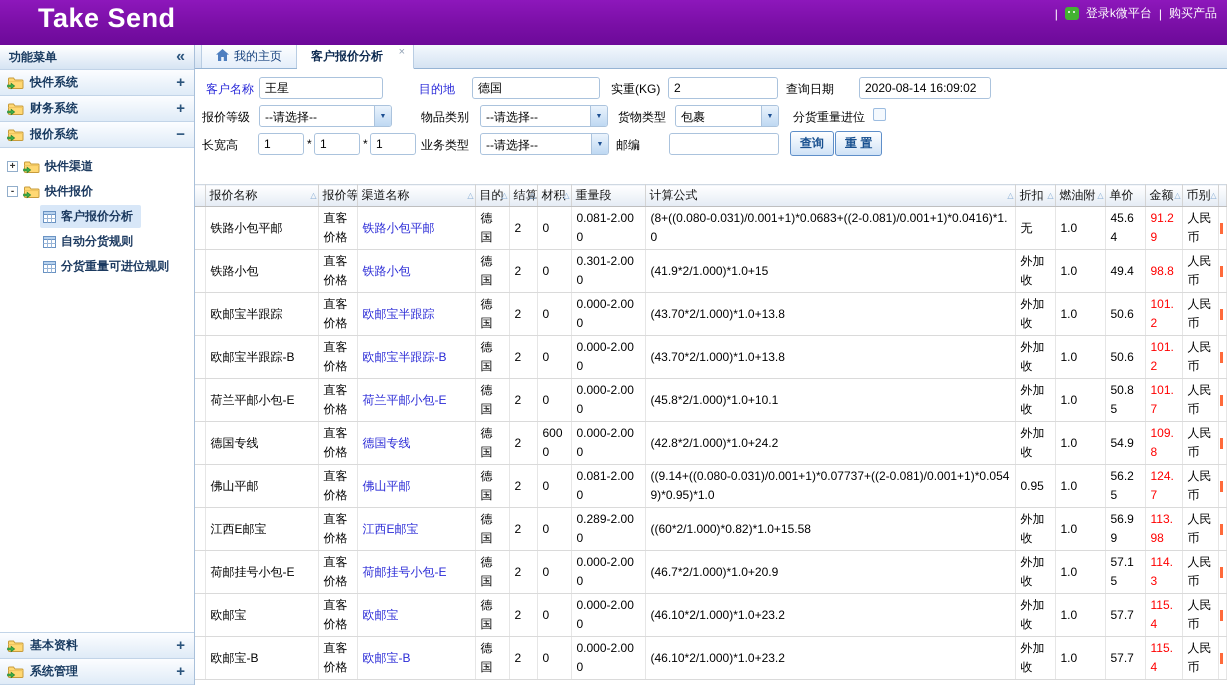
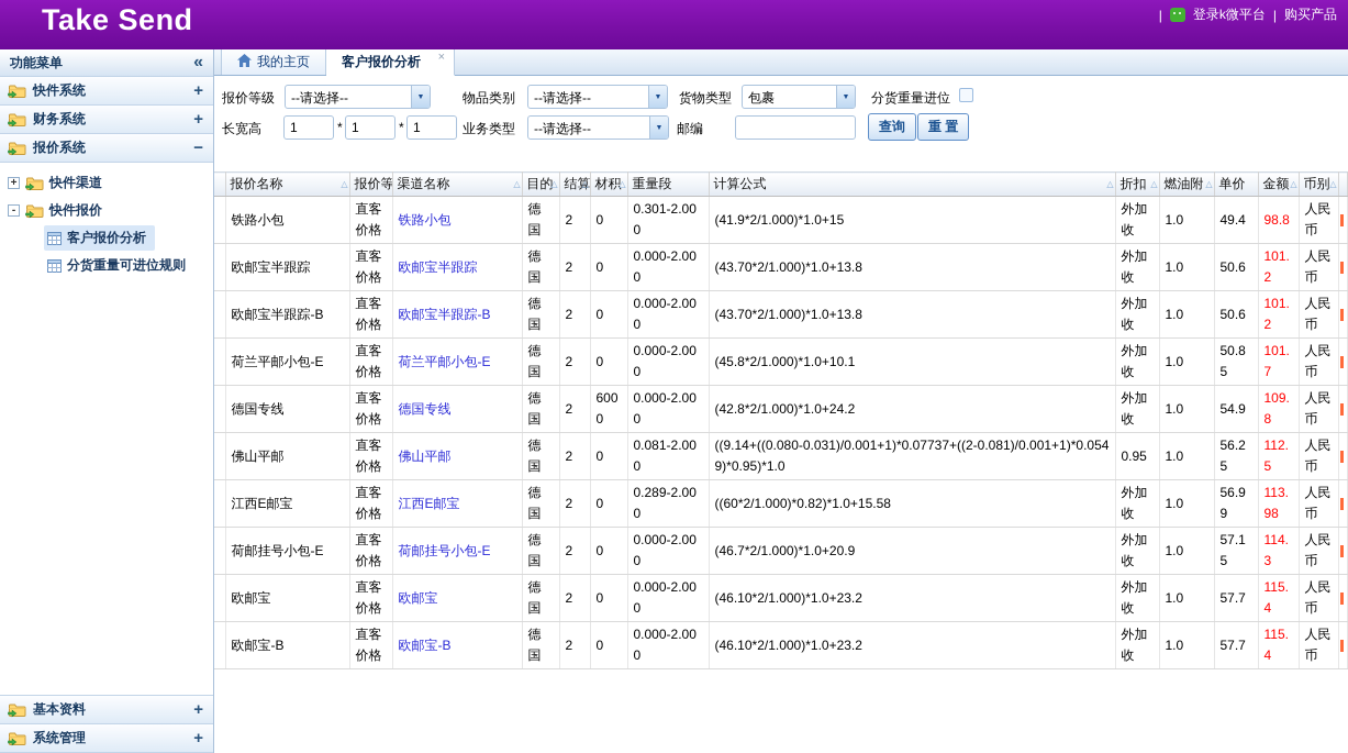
  Take Send
  |
  登录k微平台
  |
  购买产品
  功能菜单
  «
  快件系统
  +
  财务系统
  +
  报价系统
  −
  +
  快件渠道
  -
  快件报价
  客户报价分析
- 自动分货规则
  分货重量可进位规则
  基本资料
  +
  系统管理
  +
  我的主页
  客户报价分析
  ×
- 客户名称
- 王星
- 目的地
- 德国
- 实重(KG)
- 2
- 查询日期
- 2020-08-14 16:09:02
  报价等级
  --请选择--
  物品类别
  --请选择--
  货物类型
  包裹
  分货重量进位
  长宽高
  1
  *
  1
  *
  1
  业务类型
  --请选择--
  邮编
  查询
  重 置
  	报价名称 △	报价等	渠道名称 △	目的△	结算△	材积△	重量段	计算公式 △	折扣 △	燃油附 △	单价	金额△	币别△
- 	铁路小包平邮	直客价格	铁路小包平邮	德国	2	0	0.081-2.000	(8+((0.080-0.031)/0.001+1)*0.0683+((2-0.081)/0.001+1)*0.0416)*1.0	无	1.0	45.64	91.29	人民币
  	铁路小包	直客价格	铁路小包	德国	2	0	0.301-2.000	(41.9*2/1.000)*1.0+15	外加收	1.0	49.4	98.8	人民币
  	欧邮宝半跟踪	直客价格	欧邮宝半跟踪	德国	2	0	0.000-2.000	(43.70*2/1.000)*1.0+13.8	外加收	1.0	50.6	101.2	人民币
  	欧邮宝半跟踪-B	直客价格	欧邮宝半跟踪-B	德国	2	0	0.000-2.000	(43.70*2/1.000)*1.0+13.8	外加收	1.0	50.6	101.2	人民币
  	荷兰平邮小包-E	直客价格	荷兰平邮小包-E	德国	2	0	0.000-2.000	(45.8*2/1.000)*1.0+10.1	外加收	1.0	50.85	101.7	人民币
  	德国专线	直客价格	德国专线	德国	2	6000	0.000-2.000	(42.8*2/1.000)*1.0+24.2	外加收	1.0	54.9	109.8	人民币
- 	佛山平邮	直客价格	佛山平邮	德国	2	0	0.081-2.000	((9.14+((0.080-0.031)/0.001+1)*0.07737+((2-0.081)/0.001+1)*0.0549)*0.95)*1.0	0.95	1.0	56.25	124.7	人民币
+ 	佛山平邮	直客价格	佛山平邮	德国	2	0	0.081-2.000	((9.14+((0.080-0.031)/0.001+1)*0.07737+((2-0.081)/0.001+1)*0.0549)*0.95)*1.0	0.95	1.0	56.25	112.5	人民币
  	江西E邮宝	直客价格	江西E邮宝	德国	2	0	0.289-2.000	((60*2/1.000)*0.82)*1.0+15.58	外加收	1.0	56.99	113.98	人民币
  	荷邮挂号小包-E	直客价格	荷邮挂号小包-E	德国	2	0	0.000-2.000	(46.7*2/1.000)*1.0+20.9	外加收	1.0	57.15	114.3	人民币
  	欧邮宝	直客价格	欧邮宝	德国	2	0	0.000-2.000	(46.10*2/1.000)*1.0+23.2	外加收	1.0	57.7	115.4	人民币
  	欧邮宝-B	直客价格	欧邮宝-B	德国	2	0	0.000-2.000	(46.10*2/1.000)*1.0+23.2	外加收	1.0	57.7	115.4	人民币
